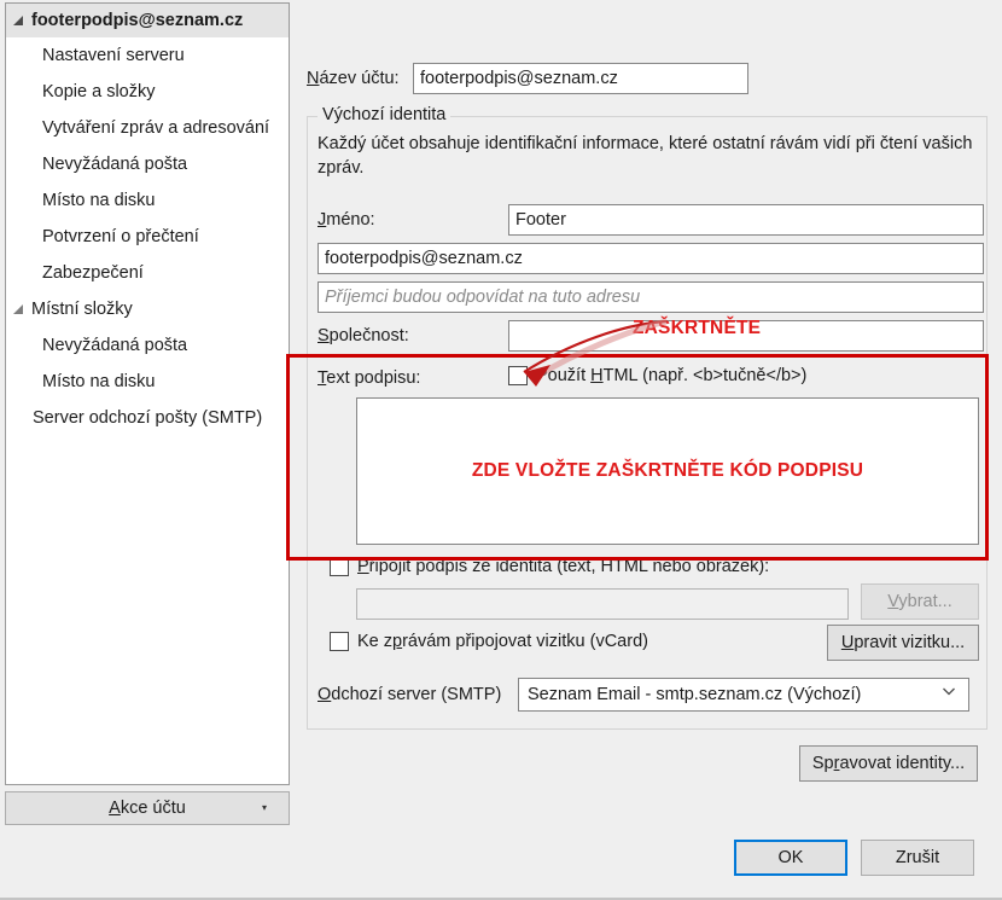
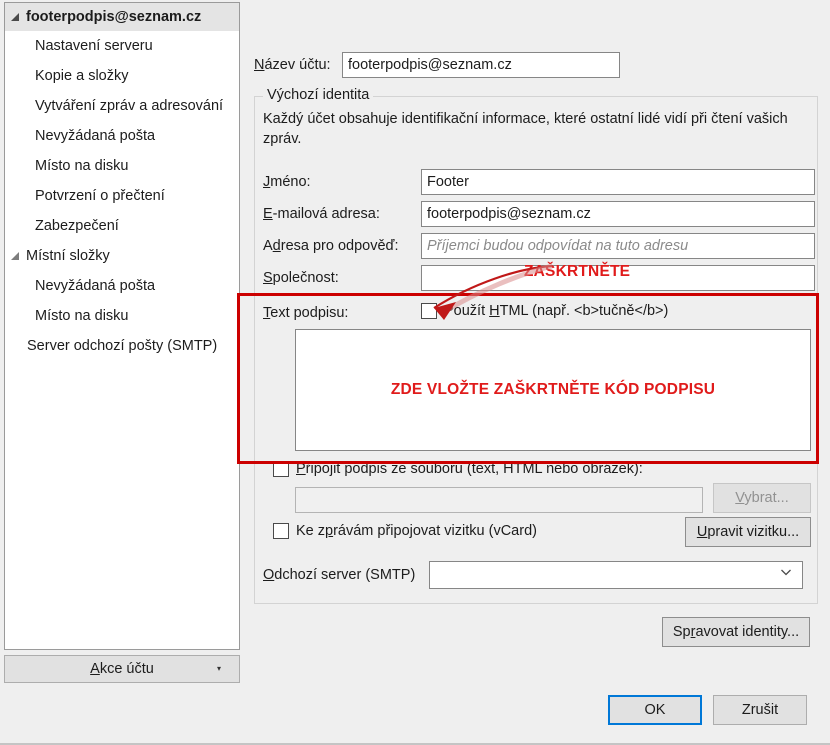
  footerpodpis@seznam.cz
  Nastavení serveru
  Kopie a složky
  Vytváření zpráv a adresování
  Nevyžádaná pošta
  Místo na disku
  Potvrzení o přečtení
  Zabezpečení
  Místní složky
  Nevyžádaná pošta
  Místo na disku
  Server odchozí pošty (SMTP)
  Akce účtu
  ▾
  Název účtu:
  footerpodpis@seznam.cz
  Výchozí identita
- Každý účet obsahuje identifikační informace, které ostatní rávám vidí při čtení vašich zpráv.
+ Každý účet obsahuje identifikační informace, které ostatní lidé vidí při čtení vašich zpráv.
  Jméno:
  Footer
+ E-mailová adresa:
  footerpodpis@seznam.cz
+ Adresa pro odpověď:
  Příjemci budou odpovídat na tuto adresu
  Společnost:
  Text podpisu:
  oužít HTML (např. <b>tučně</b>)
  ZDE VLOŽTE ZAŠKRTNĚTE KÓD PODPISU
- Připojit podpis ze identita (text, HTML nebo obrázek):
+ Připojit podpis ze souboru (text, HTML nebo obrázek):
  Vybrat...
  Ke zprávám připojovat vizitku (vCard)
  Upravit vizitku...
  Odchozí server (SMTP)
- Seznam Email - smtp.seznam.cz (Výchozí)
  Spravovat identity...
  OK
  Zrušit
  ZAŠKRTNĚTE
